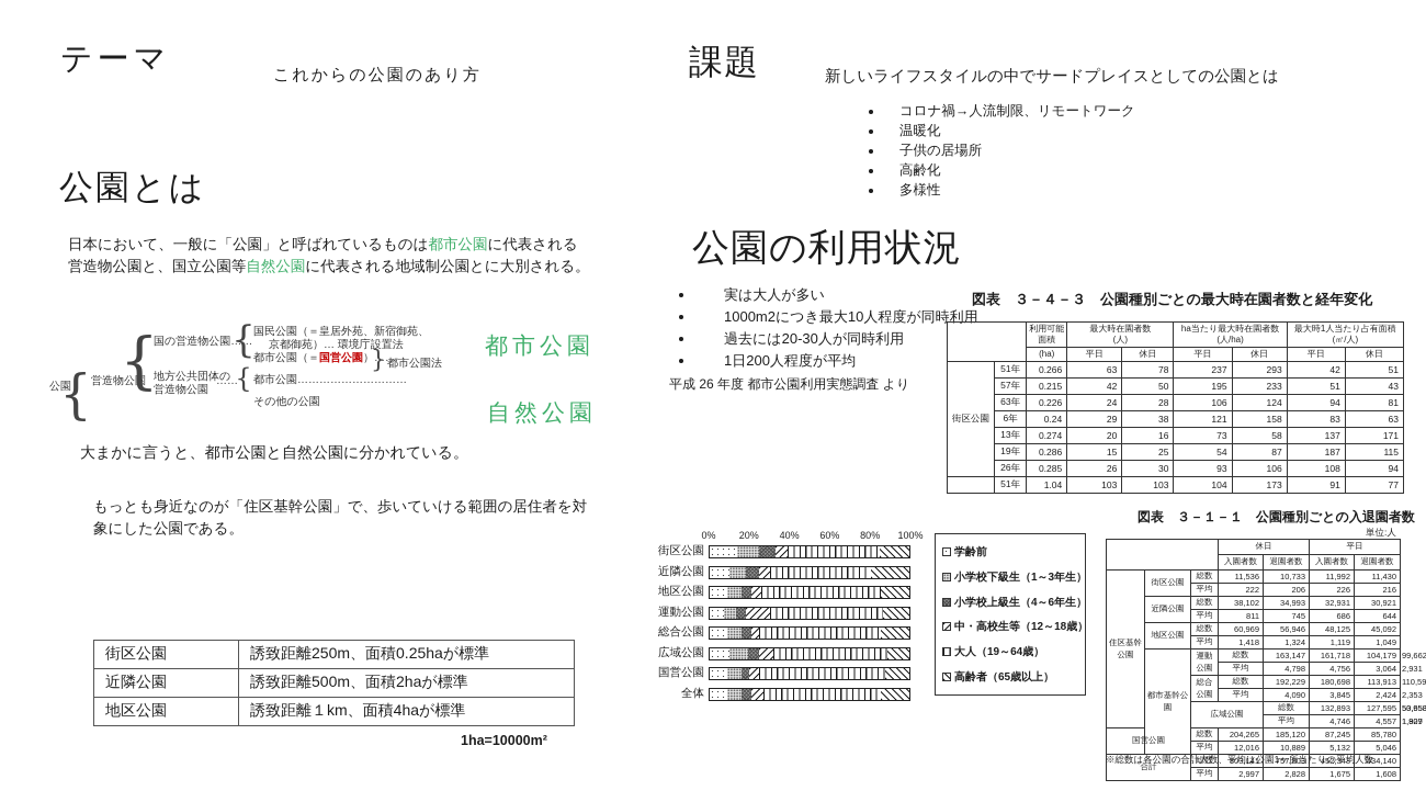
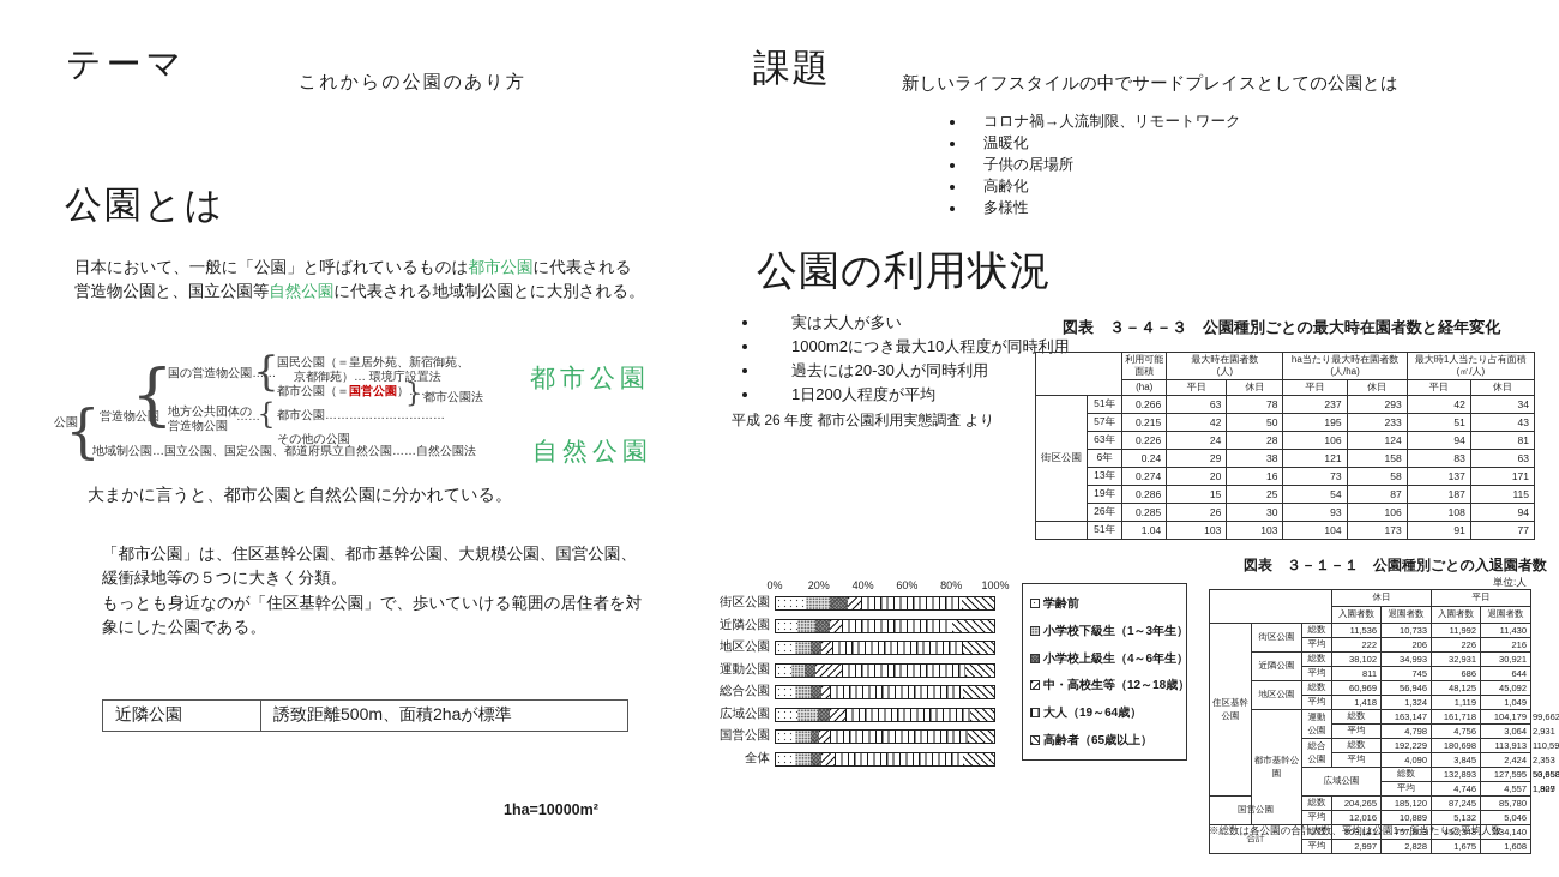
  テーマ
  これからの公園のあり方
  課題
  新しいライフスタイルの中でサードプレイスとしての公園とは
  コロナ禍→人流制限、リモートワーク
  温暖化
  子供の居場所
  高齢化
  多様性
  公園とは
  日本において、一般に「公園」と呼ばれているものは都市公園に代表される営造物公園と、国立公園等自然公園に代表される地域制公園とに大別される。
  公園
  {
  営造物公園
  {
  国の営造物公園……
  {
  国民公園（＝皇居外苑、新宿御苑、
  京都御苑）… 環境庁設置法
  都市公園（＝国営公園）……
  }
  都市公園法
  地方公共団体の
  営造物公園
  ……
  {
  都市公園…………………………
  その他の公園
+ 地域制公園…国立公園、国定公園、都道府県立自然公園……自然公園法
  都市公園
  自然公園
  大まかに言うと、都市公園と自然公園に分かれている。
+ 「都市公園」は、住区基幹公園、都市基幹公園、大規模公園、国営公園、緩衝緑地等の５つに大きく分類。
  もっとも身近なのが「住区基幹公園」で、歩いていける範囲の居住者を対象にした公園である。
- 街区公園	誘致距離250m、面積0.25haが標準
  近隣公園	誘致距離500m、面積2haが標準
- 地区公園	誘致距離１km、面積4haが標準
  1ha=10000m²
  公園の利用状況
  実は大人が多い
  1000m2につき最大10人程度が同時利用
  過去には20-30人が同時利用
  1日200人程度が平均
  平成 26 年度 都市公園利用実態調査 より
  図表 ３－４－３ 公園種別ごとの最大時在園者数と経年変化
  	利用可能面積	最大時在園者数(人)	ha当たり最大時在園者数(人/ha)	最大時1人当たり占有面積(㎡/人)
  (ha)	平日	休日	平日	休日	平日	休日
- 街区公園	51年	0.266	63	78	237	293	42	51
+ 街区公園	51年	0.266	63	78	237	293	42	34
  57年	0.215	42	50	195	233	51	43
  63年	0.226	24	28	106	124	94	81
  6年	0.24	29	38	121	158	83	63
  13年	0.274	20	16	73	58	137	171
  19年	0.286	15	25	54	87	187	115
  26年	0.285	26	30	93	106	108	94
  	51年	1.04	103	103	104	173	91	77
  0%
  20%
  40%
  60%
  80%
  100%
  街区公園
  近隣公園
  地区公園
  運動公園
  総合公園
  広域公園
  国営公園
  全体
  学齢前
  小学校下級生（1～3年生）
  小学校上級生（4～6年生）
  中・高校生等（12～18歳）
  大人（19～64歳）
  高齢者（65歳以上）
  図表 ３－１－１ 公園種別ごとの入退園者数
  単位:人
  	休日	平日
  入園者数	退園者数	入園者数	退園者数
  住区基幹公園	街区公園	総数	11,536	10,733	11,992	11,430
  平均	222	206	226	216
  近隣公園	総数	38,102	34,993	32,931	30,921
  平均	811	745	686	644
  地区公園	総数	60,969	56,946	48,125	45,092
  平均	1,418	1,324	1,119	1,049
  都市基幹公園	運動公園	総数	163,147	161,718	104,179	99,662
  平均	4,798	4,756	3,064	2,931
  総合公園	総数	192,229	180,698	113,913	110,59
  平均	4,090	3,845	2,424	2,353
  広域公園	総数	132,893	127,595		50,658
  平均	4,746	4,557		1,809
  国営公園	総数	204,265	185,120	87,245	85,780
  平均	12,016	10,889	5,132	5,046
  合計	総数	803,141	757,803	452,343	434,140
  平均	2,997	2,828	1,675	1,608
  ※総数は各公園の合計人数、平均は公園1ヶ所当たりの平均人数
